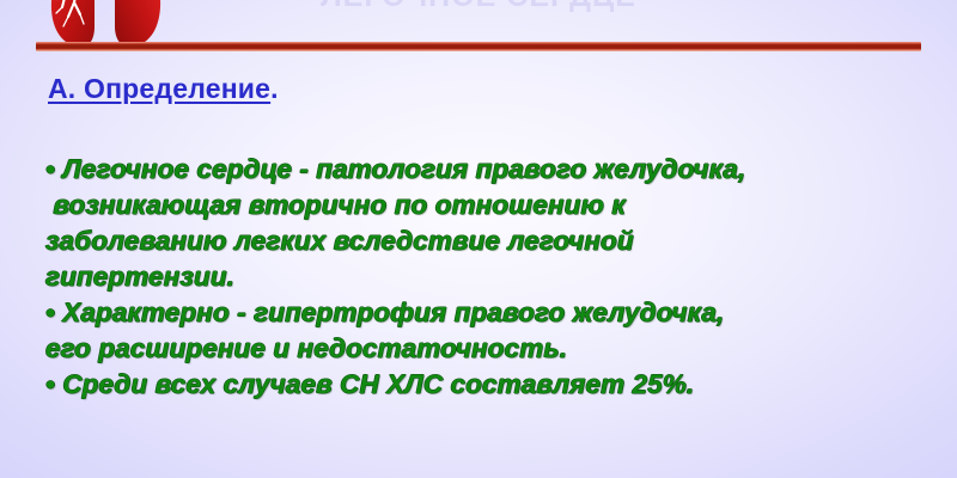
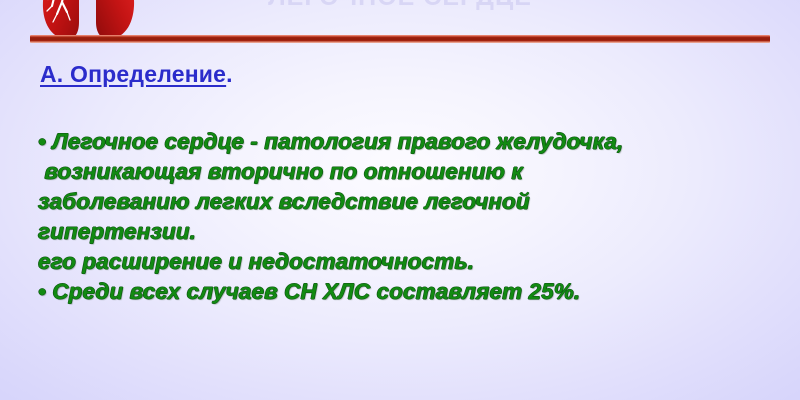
  А. Определение.
  • Легочное сердце - патология правого желудочка,
  возникающая вторично по отношению к
  заболеванию легких вследствие легочной
  гипертензии.
- • Характерно - гипертрофия правого желудочка,
  его расширение и недостаточность.
  • Среди всех случаев СН ХЛС составляет 25%.
